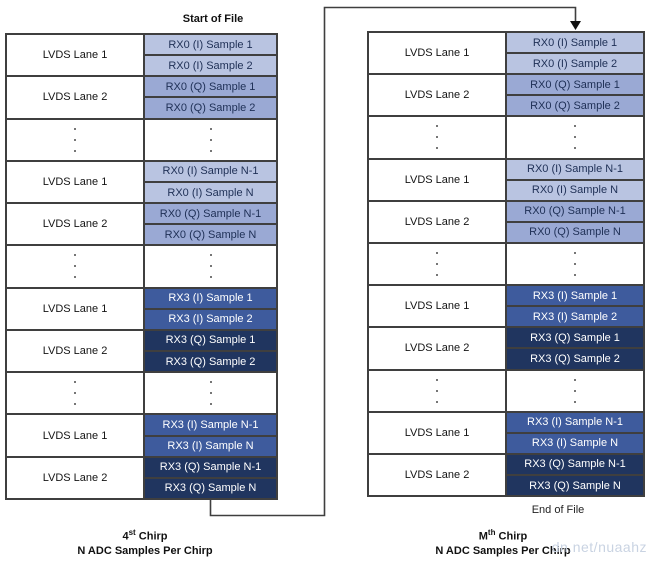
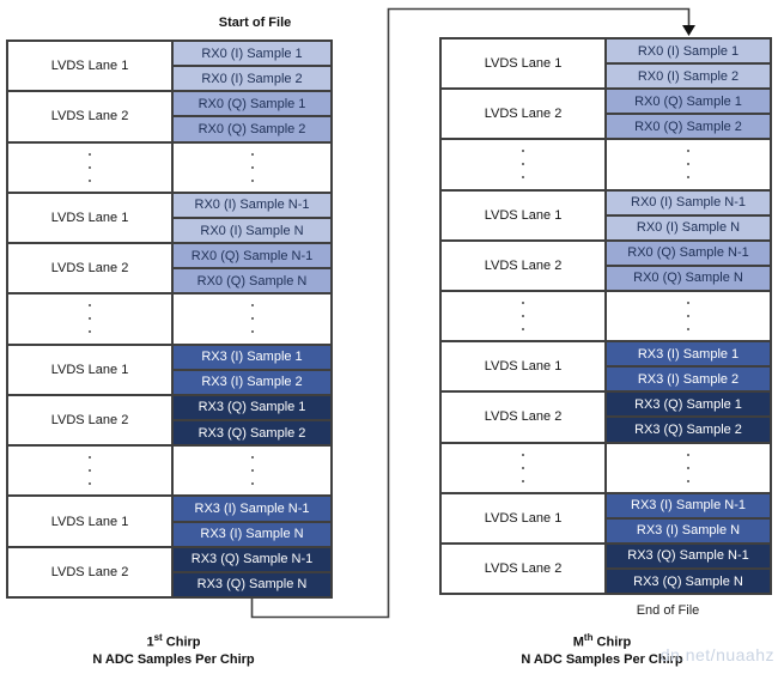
  Start of File
  LVDS Lane 1
  RX0 (I) Sample 1
  RX0 (I) Sample 2
  LVDS Lane 2
  RX0 (Q) Sample 1
  RX0 (Q) Sample 2
  LVDS Lane 1
  RX0 (I) Sample N-1
  RX0 (I) Sample N
  LVDS Lane 2
  RX0 (Q) Sample N-1
  RX0 (Q) Sample N
  LVDS Lane 1
  RX3 (I) Sample 1
  RX3 (I) Sample 2
  LVDS Lane 2
  RX3 (Q) Sample 1
  RX3 (Q) Sample 2
  LVDS Lane 1
  RX3 (I) Sample N-1
  RX3 (I) Sample N
  LVDS Lane 2
  RX3 (Q) Sample N-1
  RX3 (Q) Sample N
  LVDS Lane 1
  RX0 (I) Sample 1
  RX0 (I) Sample 2
  LVDS Lane 2
  RX0 (Q) Sample 1
  RX0 (Q) Sample 2
  LVDS Lane 1
  RX0 (I) Sample N-1
  RX0 (I) Sample N
  LVDS Lane 2
  RX0 (Q) Sample N-1
  RX0 (Q) Sample N
  LVDS Lane 1
  RX3 (I) Sample 1
  RX3 (I) Sample 2
  LVDS Lane 2
  RX3 (Q) Sample 1
  RX3 (Q) Sample 2
  LVDS Lane 1
  RX3 (I) Sample N-1
  RX3 (I) Sample N
  LVDS Lane 2
  RX3 (Q) Sample N-1
  RX3 (Q) Sample N
  End of File
- 4st Chirp
+ 1st Chirp
  N ADC Samples Per Chirp
  Mth Chirp
  N ADC Samples Per Chirp
  dn.net/nuaahz
